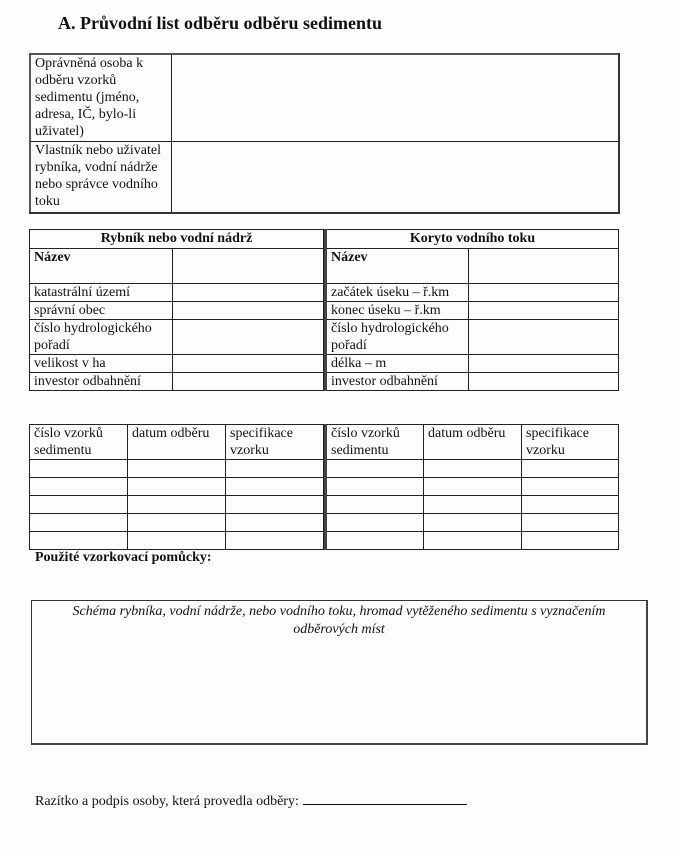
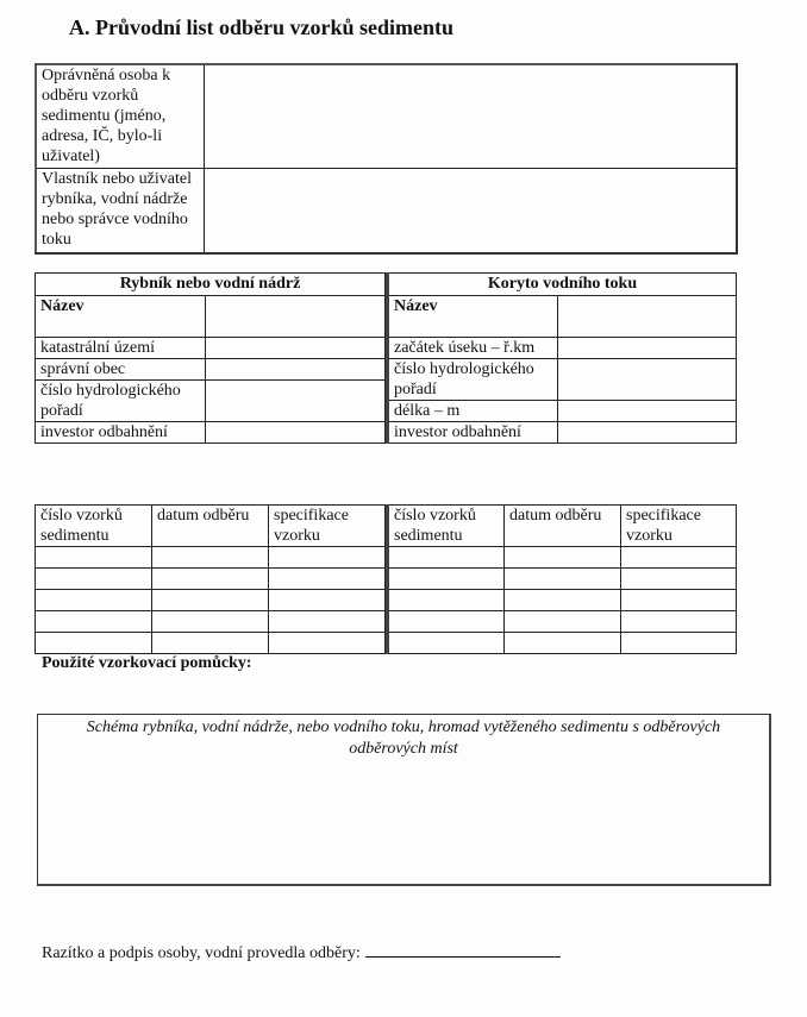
- A. Průvodní list odběru odběru sedimentu
+ A. Průvodní list odběru vzorků sedimentu
  Oprávněná osoba k odběru vzorků sedimentu (jméno, adresa, IČ, bylo-li uživatel)
  Vlastník nebo uživatel rybníka, vodní nádrže nebo správce vodního toku
  Rybník nebo vodní nádrž
  Název
  katastrální území
  správní obec
  číslo hydrologického pořadí
- velikost v ha
  investor odbahnění
  Koryto vodního toku
  Název
  začátek úseku – ř.km
- konec úseku – ř.km
  číslo hydrologického pořadí
  délka – m
  investor odbahnění
  číslo vzorků sedimentu	datum odběru	specifikace vzorku
  číslo vzorků sedimentu	datum odběru	specifikace vzorku
  Použité vzorkovací pomůcky:
- Schéma rybníka, vodní nádrže, nebo vodního toku, hromad vytěženého sedimentu s vyznačením odběrových míst
+ Schéma rybníka, vodní nádrže, nebo vodního toku, hromad vytěženého sedimentu s odběrových odběrových míst
- Razítko a podpis osoby, která provedla odběry:
+ Razítko a podpis osoby, vodní provedla odběry:
